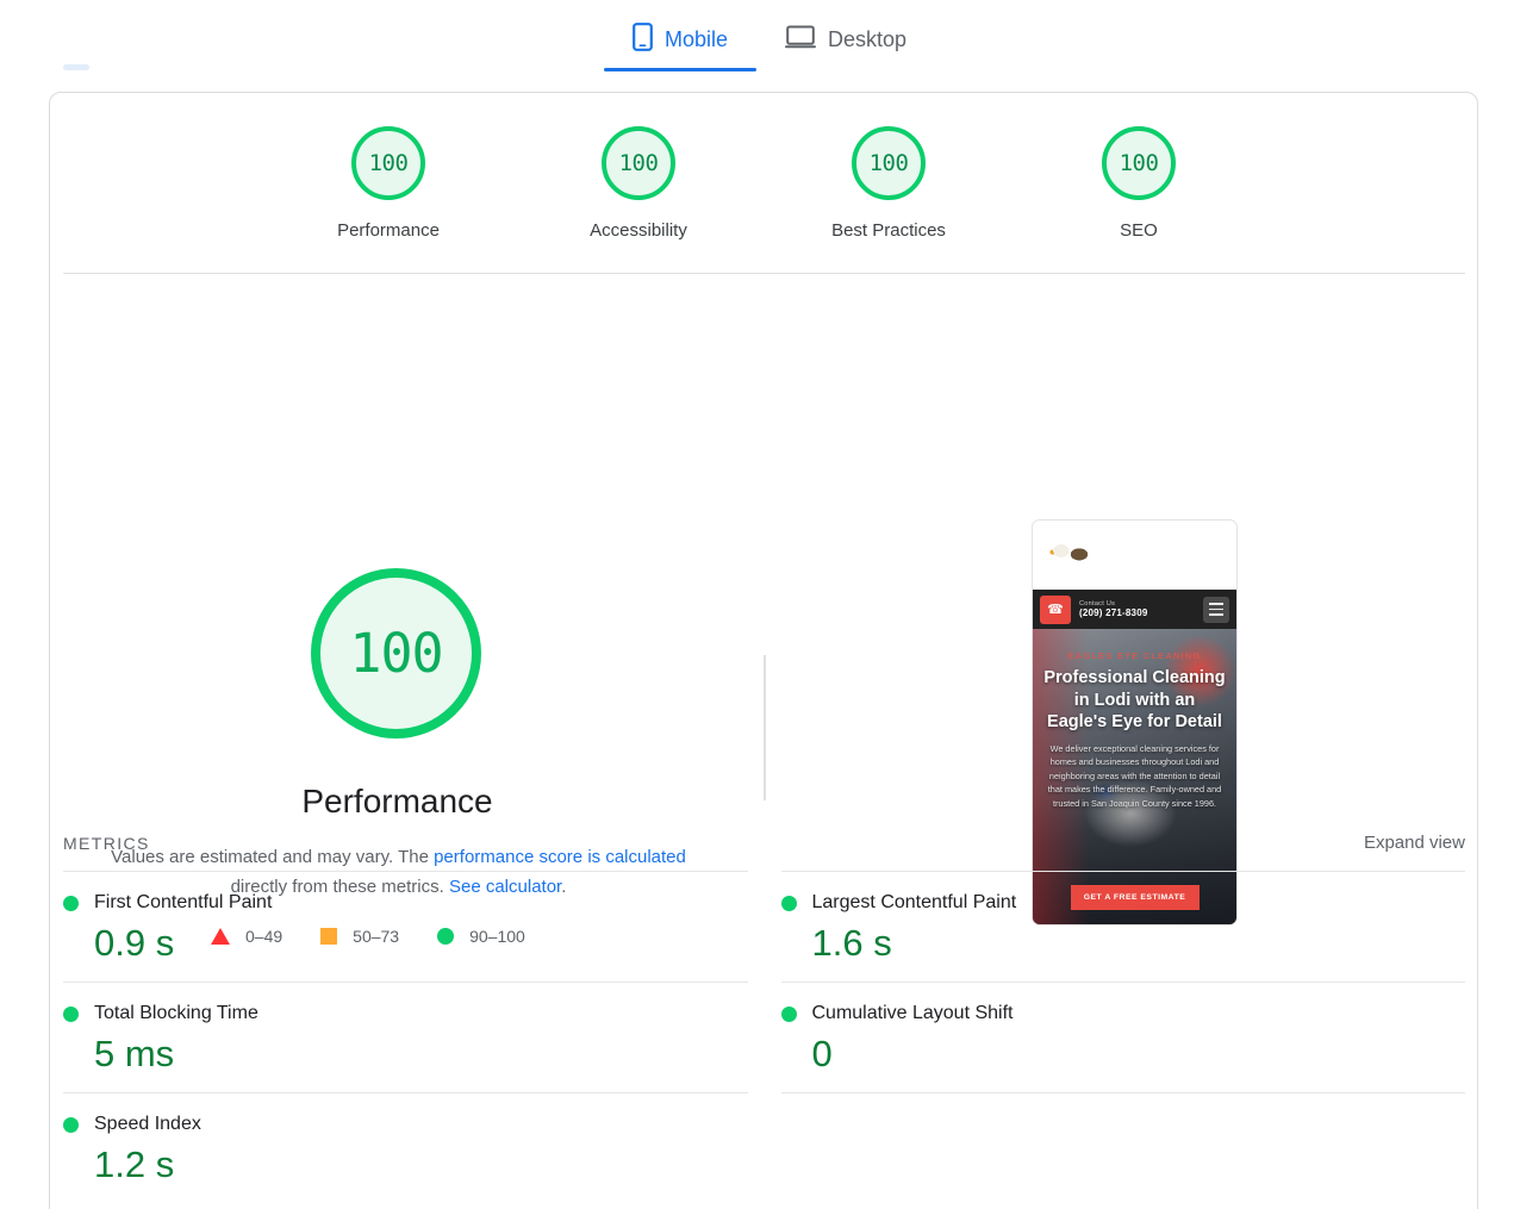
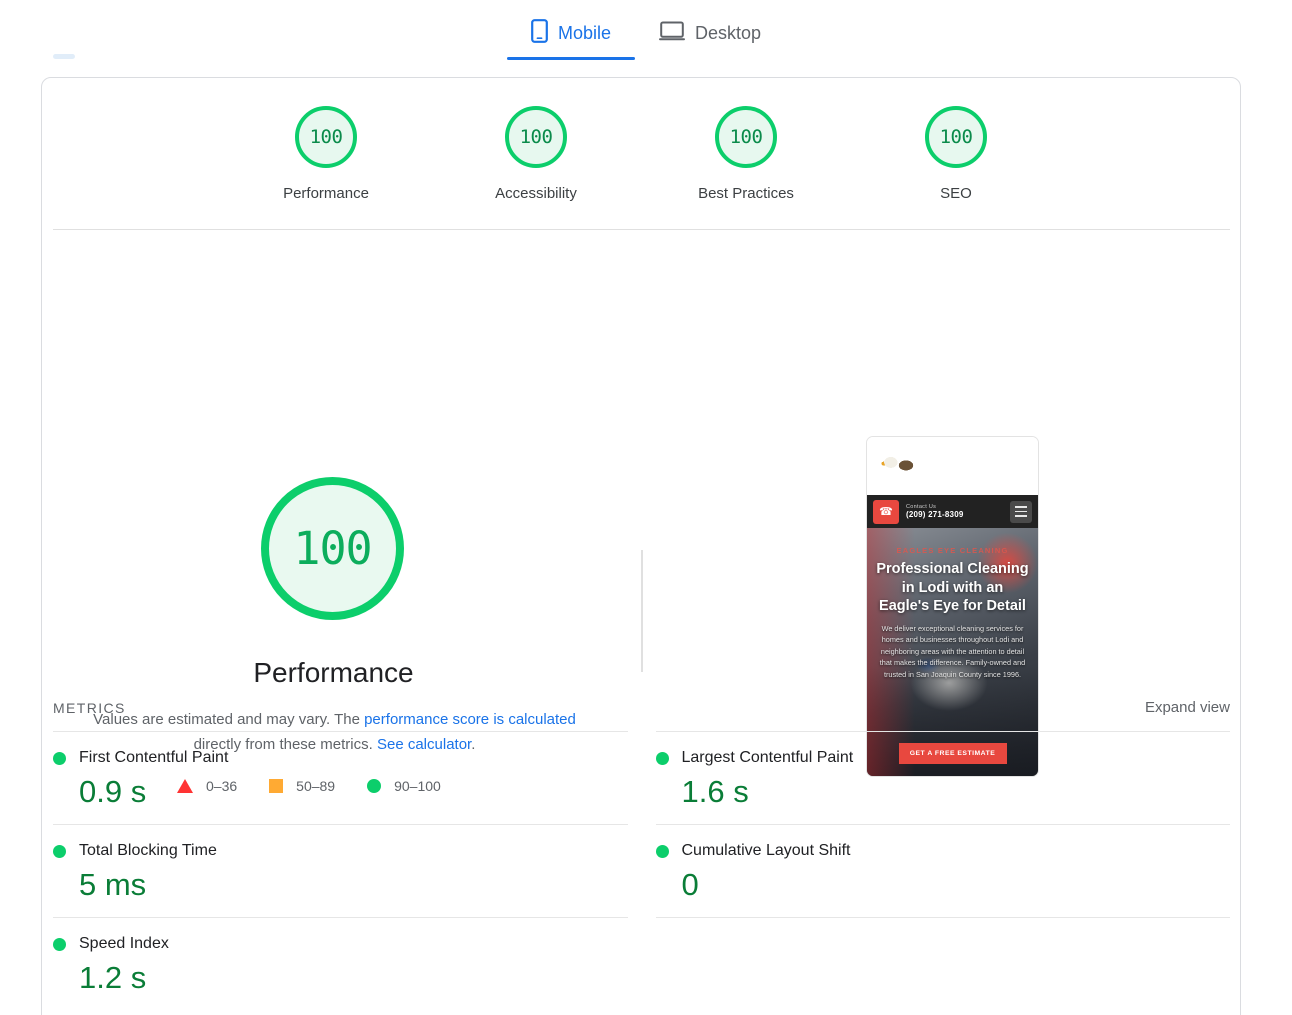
  Mobile
  Desktop
  100
  Performance
  100
  Accessibility
  100
  Best Practices
  100
  SEO
  100
  Performance
  Values are estimated and may vary. The performance score is calculated directly from these metrics. See calculator.
- 0–49
+ 0–36
- 50–73
+ 50–89
  90–100
  ☎
  (209) 271-8309
  EAGLES EYE CLEANING
  Professional Cleaning in Lodi with an Eagle's Eye for Detail
  We deliver exceptional cleaning services for homes and businesses throughout Lodi and neighboring areas with the attention to detail that makes the difference. Family-owned and trusted in San Joaquin County since 1996.
  METRICS
  Expand view
  First Contentful Paint
  0.9 s
  Total Blocking Time
  5 ms
  Speed Index
  1.2 s
  Largest Contentful Paint
  1.6 s
  Cumulative Layout Shift
  0
